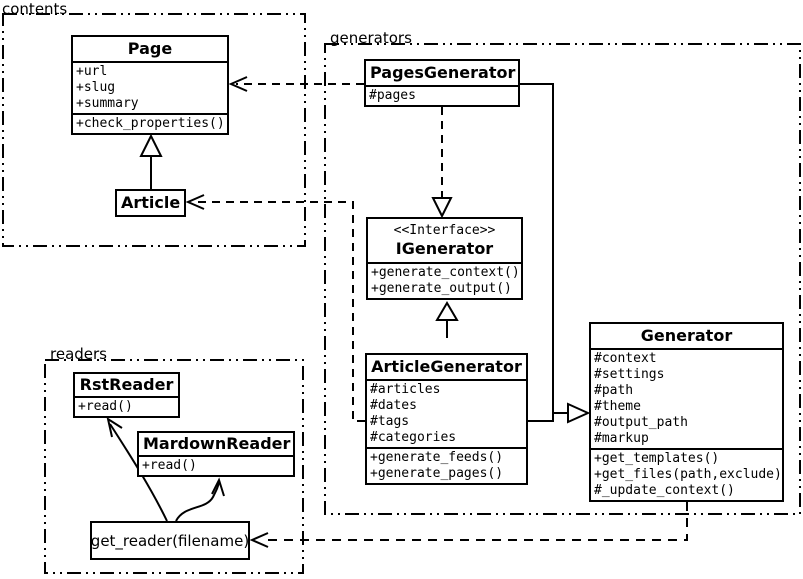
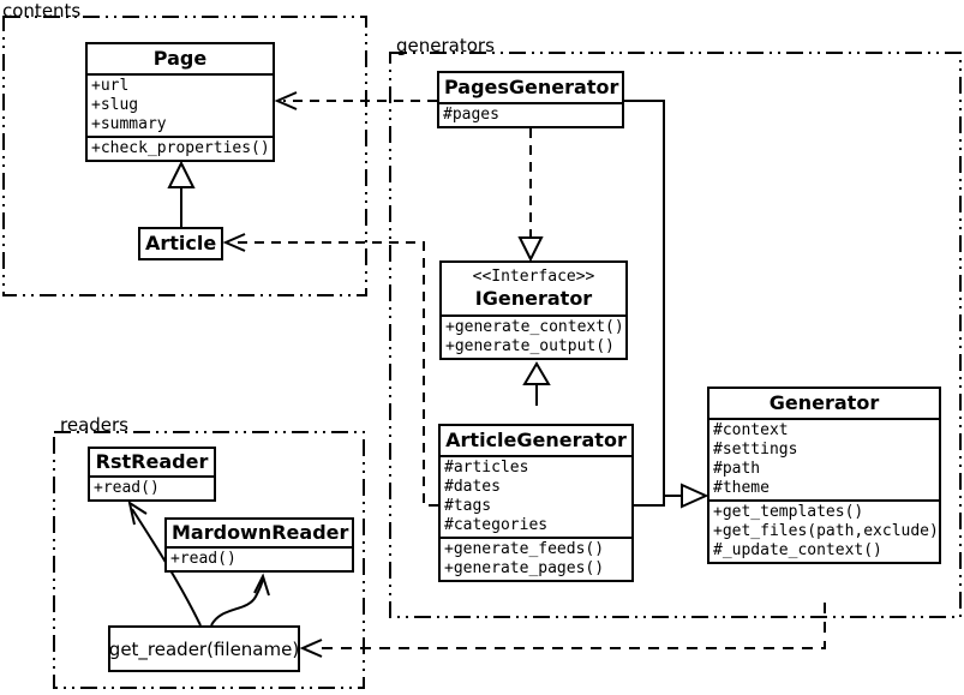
  contents
  generators
  readers
  Page
  +url
  +slug
  +summary
  +check_properties()
  Article
  PagesGenerator
  #pages
  <<Interface>>
  IGenerator
  +generate_context()
  +generate_output()
  ArticleGenerator
  #articles
  #dates
  #tags
  #categories
  +generate_feeds()
  +generate_pages()
  Generator
  #context
  #settings
  #path
  #theme
- #output_path
- #markup
  +get_templates()
  +get_files(path,exclude)
  #_update_context()
  RstReader
  +read()
  MardownReader
  +read()
  get_reader(filename)
